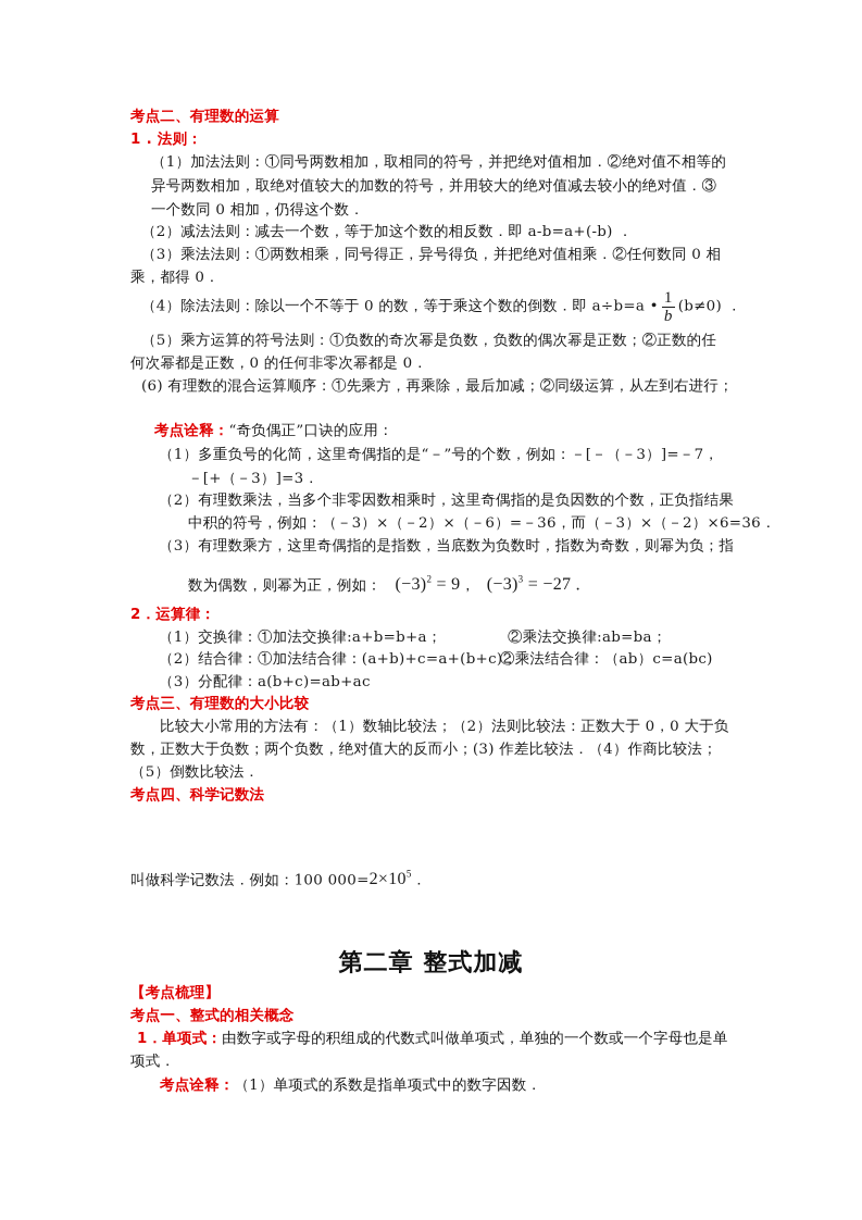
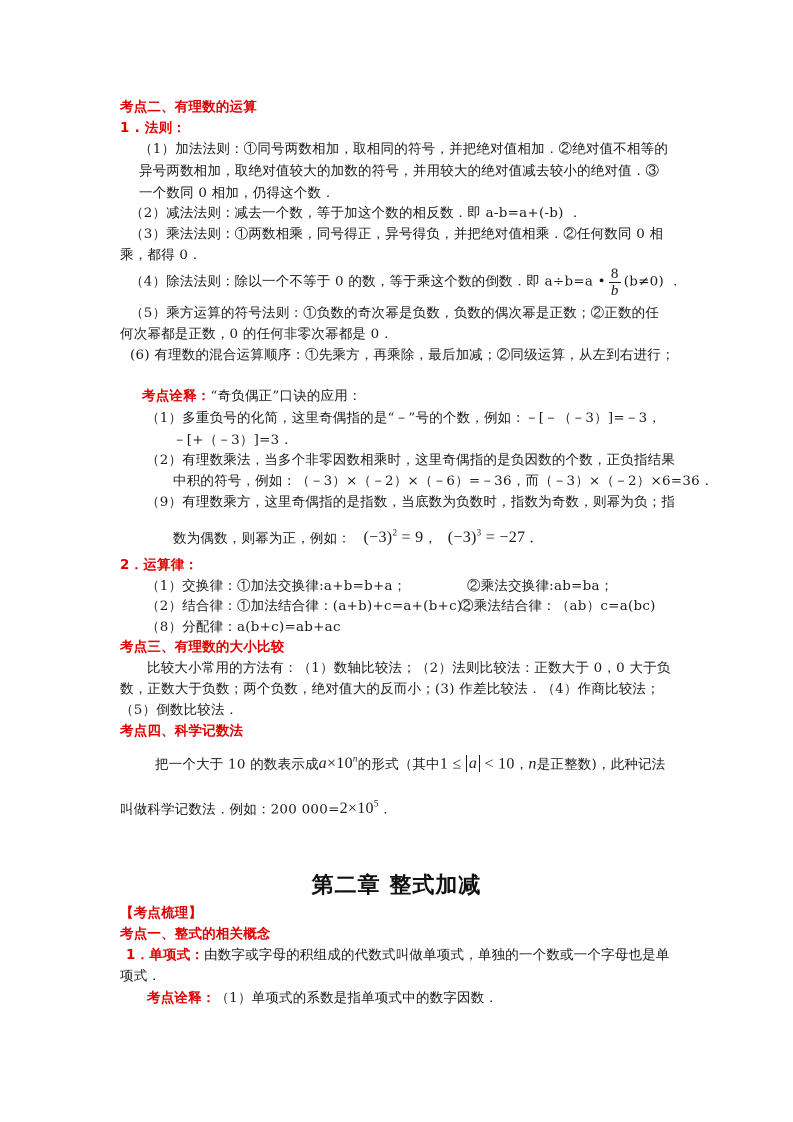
  考点二、有理数的运算
  1 . 法则：
  （1）加法法则：①同号两数相加，取相同的符号，并把绝对值相加．②绝对值不相等的
  异号两数相加，取绝对值较大的加数的符号，并用较大的绝对值减去较小的绝对值．③
  一个数同 0 相加，仍得这个数．
  （2）减法法则：减去一个数，等于加这个数的相反数．即 a-b=a+(-b) ．
  （3）乘法法则：①两数相乘，同号得正，异号得负，并把绝对值相乘．②任何数同 0 相
  乘，都得 0．
  （4）除法法则：除以一个不等于 0 的数，等于乘这个数的倒数．即 a÷b=a •
- 1
+ 8
  b
  (b≠0) ．
  （5）乘方运算的符号法则：①负数的奇次幂是负数，负数的偶次幂是正数；②正数的任
  何次幂都是正数，0 的任何非零次幂都是 0．
  (6) 有理数的混合运算顺序：①先乘方，再乘除，最后加减；②同级运算，从左到右进行；
  考点诠释：“奇负偶正”口诀的应用：
- （1）多重负号的化简，这里奇偶指的是“－”号的个数，例如：－[－（－3）]=－7，
+ （1）多重负号的化简，这里奇偶指的是“－”号的个数，例如：－[－（－3）]=－3，
  －[+（－3）]=3．
  （2）有理数乘法，当多个非零因数相乘时，这里奇偶指的是负因数的个数，正负指结果
  中积的符号，例如：（－3）×（－2）×（－6）=－36，而（－3）×（－2）×6=36．
- （3）有理数乘方，这里奇偶指的是指数，当底数为负数时，指数为奇数，则幂为负；指
+ （9）有理数乘方，这里奇偶指的是指数，当底数为负数时，指数为奇数，则幂为负；指
  数为偶数，则幂为正，例如： (−3)2 = 9， (−3)3 = −27 .
  2．运算律：
  （1）交换律：①加法交换律:a+b=b+a；
  ②乘法交换律:ab=ba；
  （2）结合律：①加法结合律：(a+b)+c=a+(b+c)；
  ②乘法结合律：（ab）c=a(bc)
- （3）分配律：a(b+c)=ab+ac
+ （8）分配律：a(b+c)=ab+ac
  考点三、有理数的大小比较
  比较大小常用的方法有：（1）数轴比较法；（2）法则比较法：正数大于 0，0 大于负
  数，正数大于负数；两个负数，绝对值大的反而小；(3) 作差比较法．（4）作商比较法；
  （5）倒数比较法．
  考点四、科学记数法
+ 把一个大于 10 的数表示成a×10n的形式（其中1 ≤ a < 10，n是正整数)，此种记法
- 叫做科学记数法．例如：100 000=2×105．
+ 叫做科学记数法．例如：200 000=2×105．
  第二章 整式加减
  【考点梳理】
  考点一、整式的相关概念
  1．单项式：由数字或字母的积组成的代数式叫做单项式，单独的一个数或一个字母也是单
  项式．
  考点诠释：（1）单项式的系数是指单项式中的数字因数．
